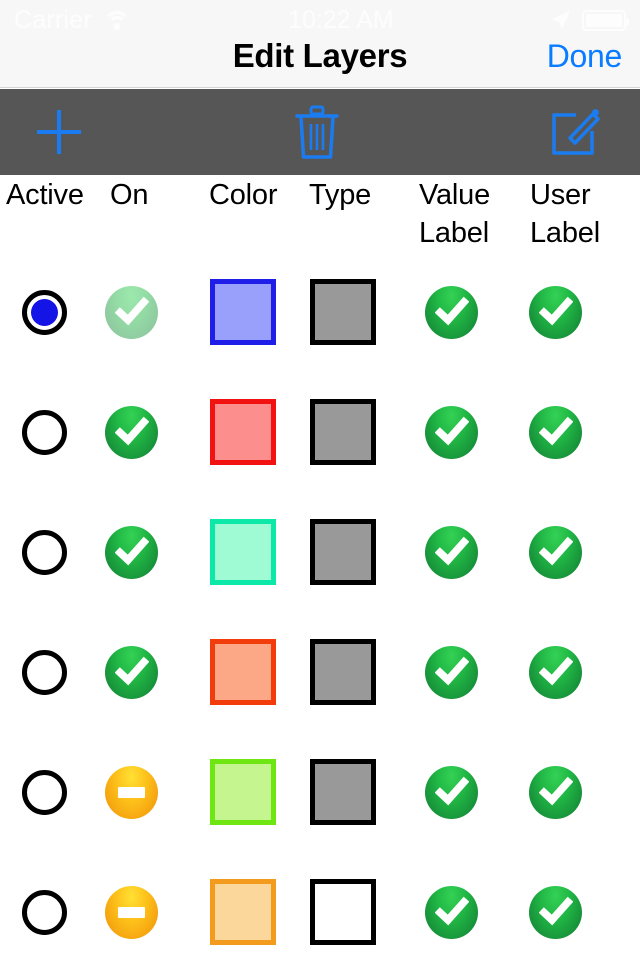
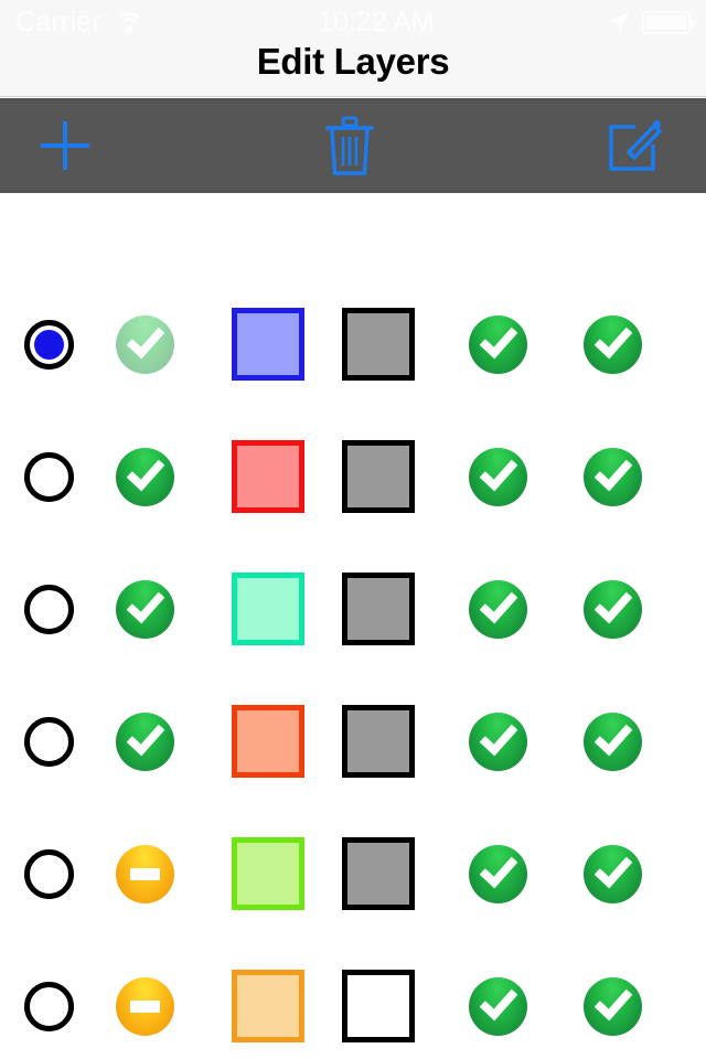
  Edit Layers
- Done
- Active
- On
- Color
- Type
- Value Label
- User Label
